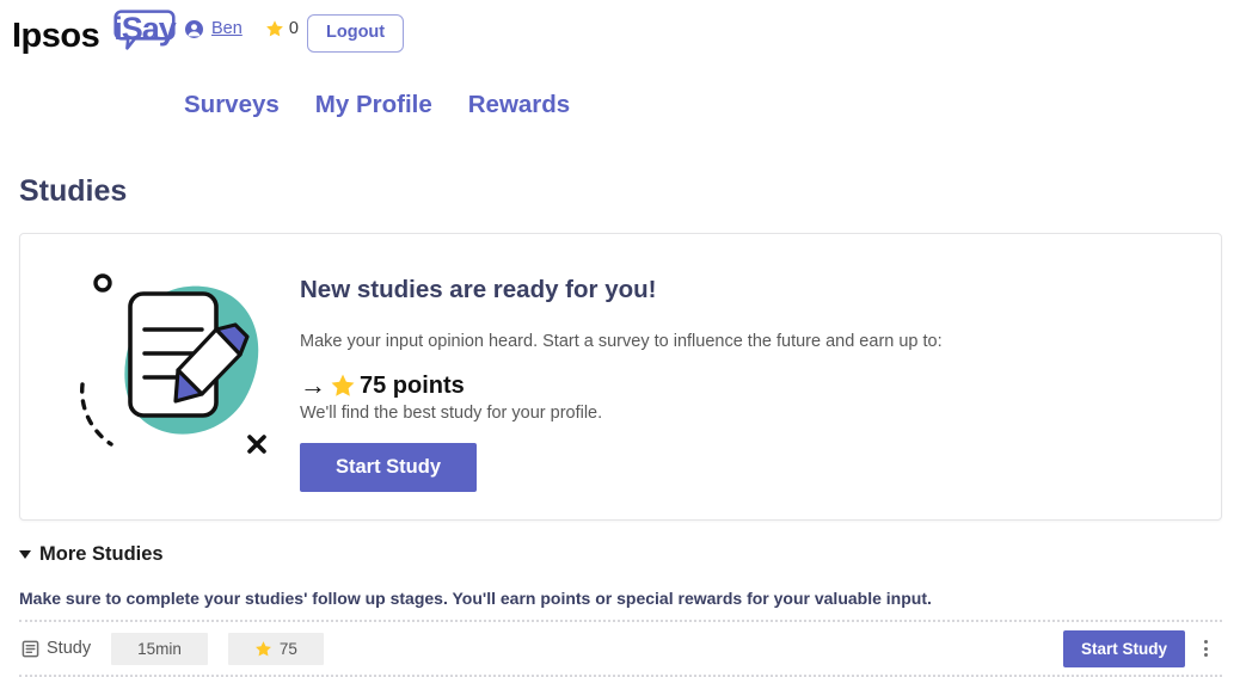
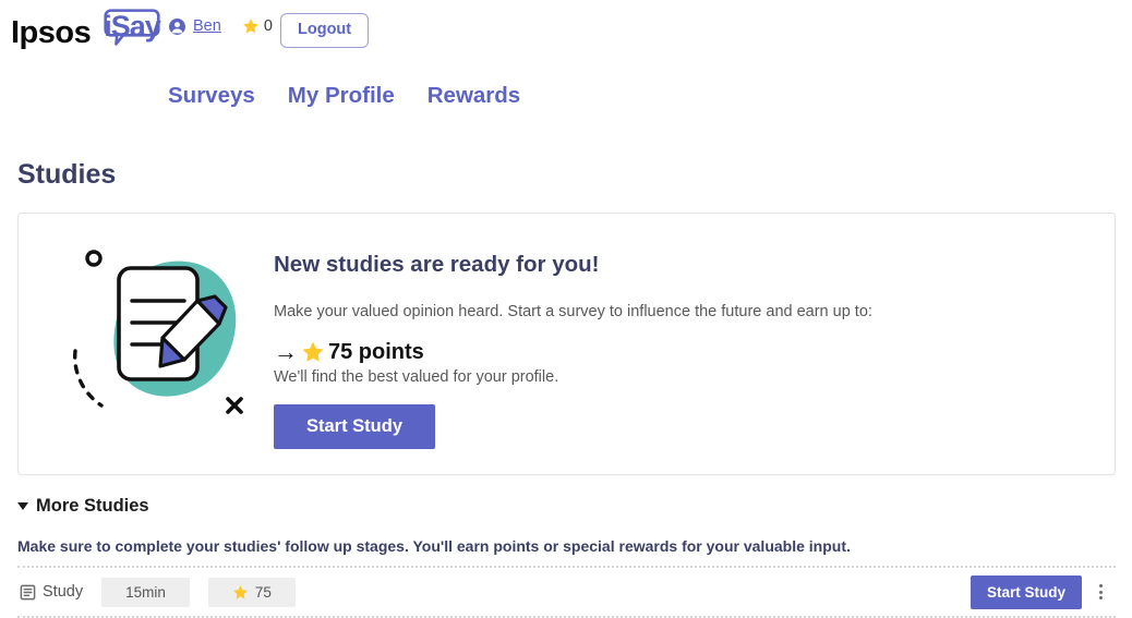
  Ipsos
  iSay
  Ben
  0
  Logout
  Surveys
  My Profile
  Rewards
  Studies
  New studies are ready for you!
- Make your input opinion heard. Start a survey to influence the future and earn up to:
+ Make your valued opinion heard. Start a survey to influence the future and earn up to:
  →
  75 points
- We'll find the best study for your profile.
+ We'll find the best valued for your profile.
  Start Study
  More Studies
  Make sure to complete your studies' follow up stages. You'll earn points or special rewards for your valuable input.
  Study
  15min
  75
  Start Study
